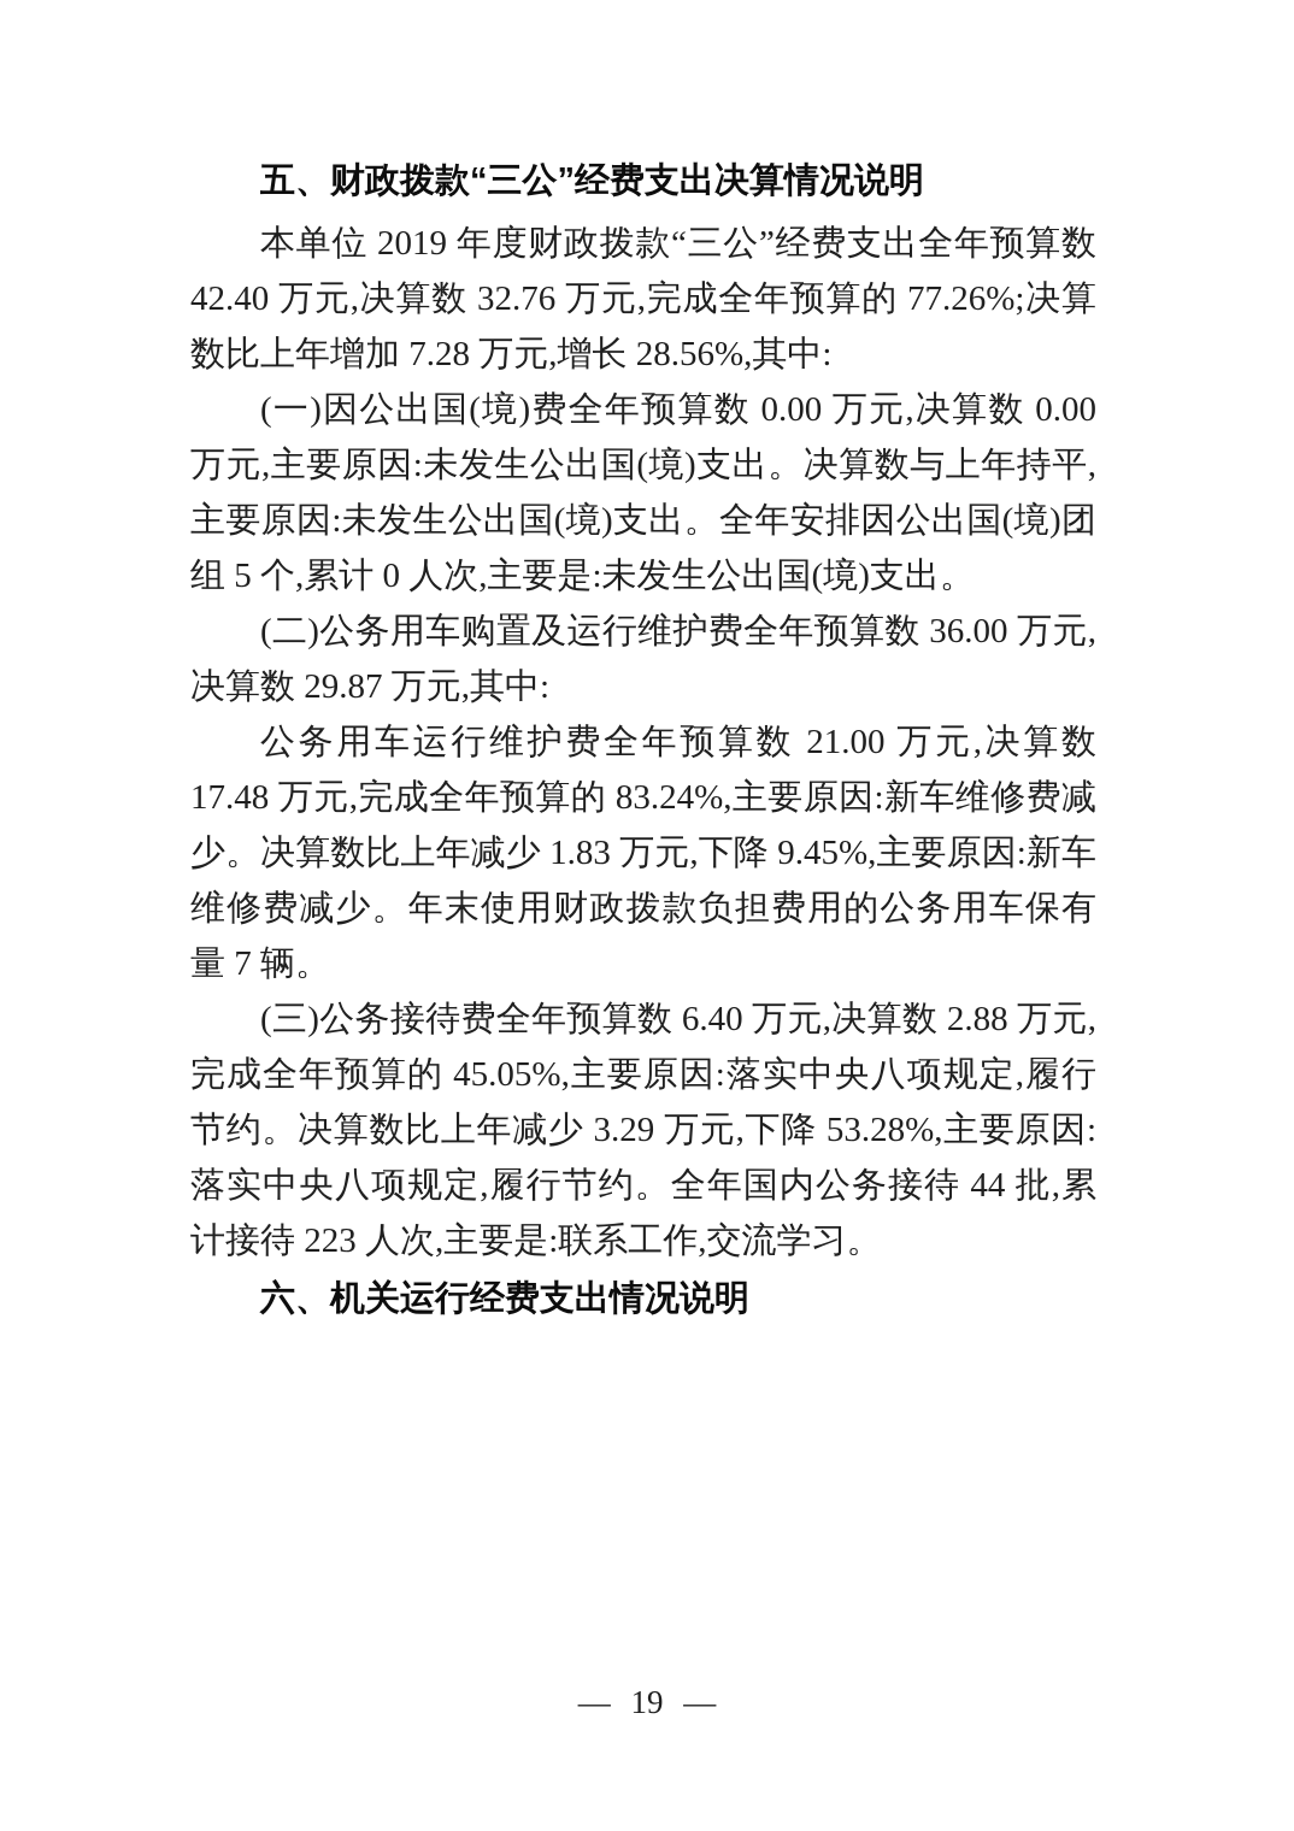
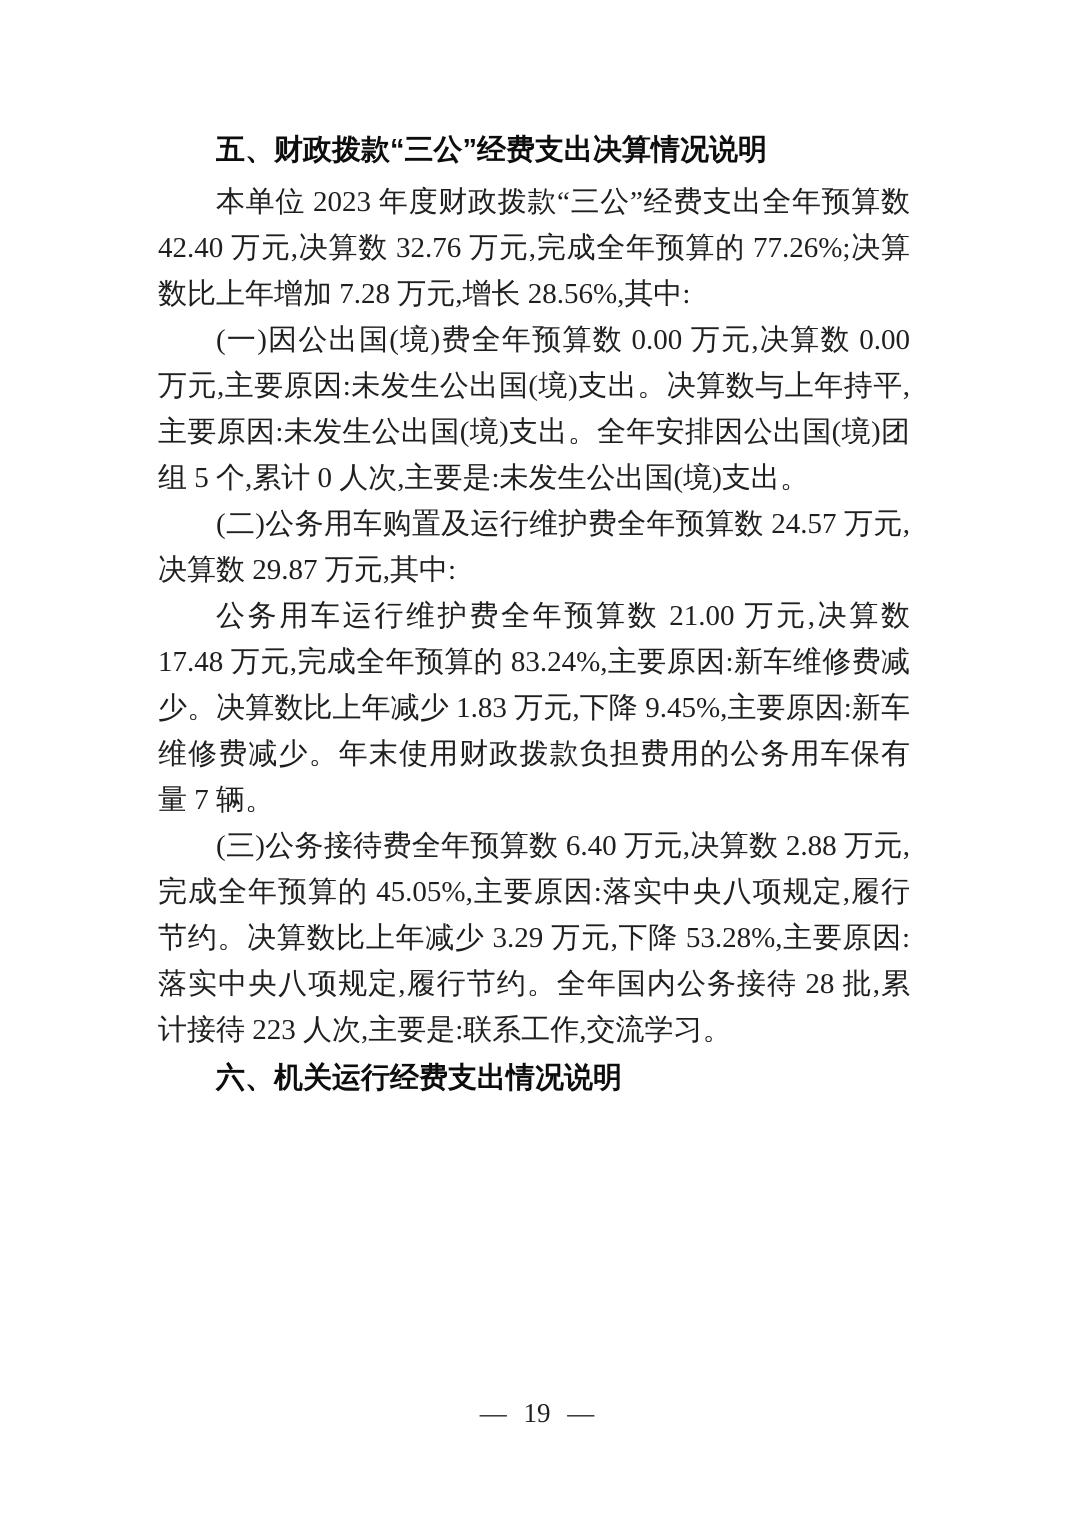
  五、财政拨款“三公”经费支出决算情况说明
- 本单位 2019 年度财政拨款“三公”经费支出全年预算数 42.40 万元,决算数 32.76 万元,完成全年预算的 77.26%;决算数比上年增加 7.28 万元,增长 28.56%,其中:
+ 本单位 2023 年度财政拨款“三公”经费支出全年预算数 42.40 万元,决算数 32.76 万元,完成全年预算的 77.26%;决算数比上年增加 7.28 万元,增长 28.56%,其中:
  (一)因公出国(境)费全年预算数 0.00 万元,决算数 0.00 万元,主要原因:未发生公出国(境)支出。决算数与上年持平,主要原因:未发生公出国(境)支出。全年安排因公出国(境)团组 5 个,累计 0 人次,主要是:未发生公出国(境)支出。
- (二)公务用车购置及运行维护费全年预算数 36.00 万元,决算数 29.87 万元,其中:
+ (二)公务用车购置及运行维护费全年预算数 24.57 万元,决算数 29.87 万元,其中:
  公务用车运行维护费全年预算数 21.00 万元,决算数 17.48 万元,完成全年预算的 83.24%,主要原因:新车维修费减少。决算数比上年减少 1.83 万元,下降 9.45%,主要原因:新车维修费减少。年末使用财政拨款负担费用的公务用车保有量 7 辆。
- (三)公务接待费全年预算数 6.40 万元,决算数 2.88 万元,完成全年预算的 45.05%,主要原因:落实中央八项规定,履行节约。决算数比上年减少 3.29 万元,下降 53.28%,主要原因:落实中央八项规定,履行节约。全年国内公务接待 44 批,累计接待 223 人次,主要是:联系工作,交流学习。
+ (三)公务接待费全年预算数 6.40 万元,决算数 2.88 万元,完成全年预算的 45.05%,主要原因:落实中央八项规定,履行节约。决算数比上年减少 3.29 万元,下降 53.28%,主要原因:落实中央八项规定,履行节约。全年国内公务接待 28 批,累计接待 223 人次,主要是:联系工作,交流学习。
  六、机关运行经费支出情况说明
  — 19 —
